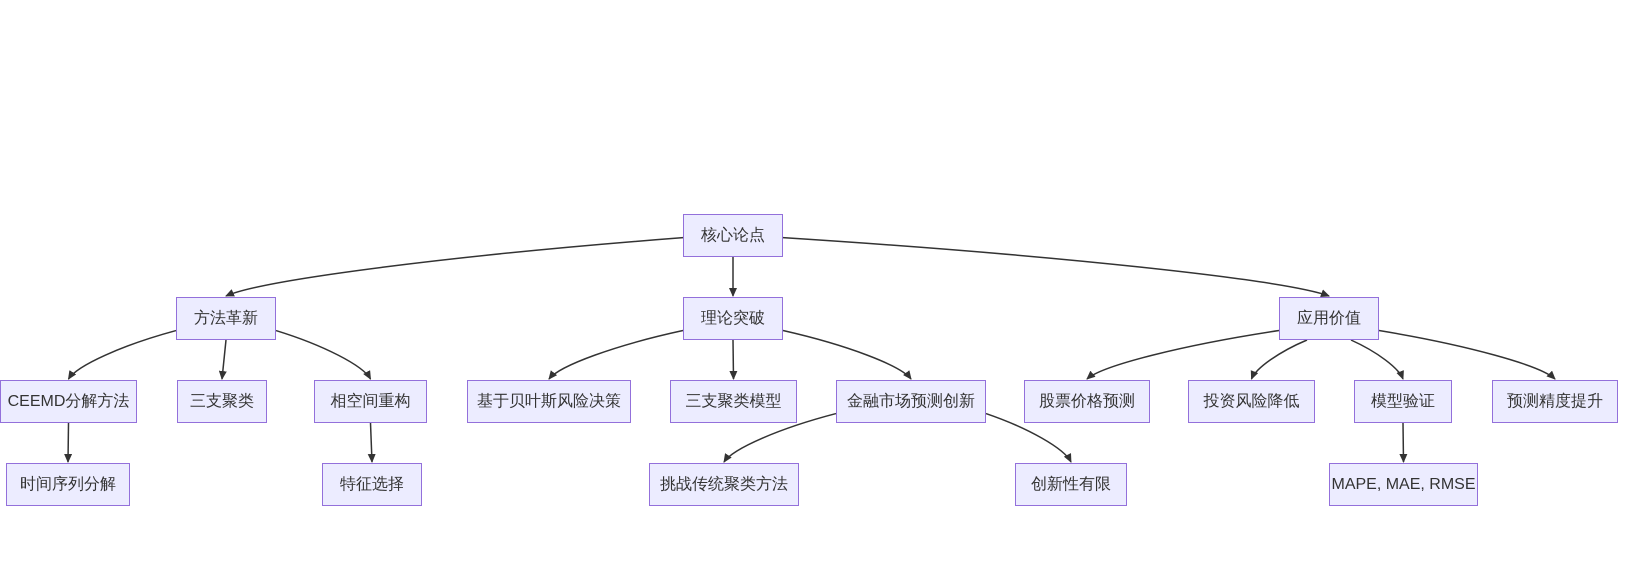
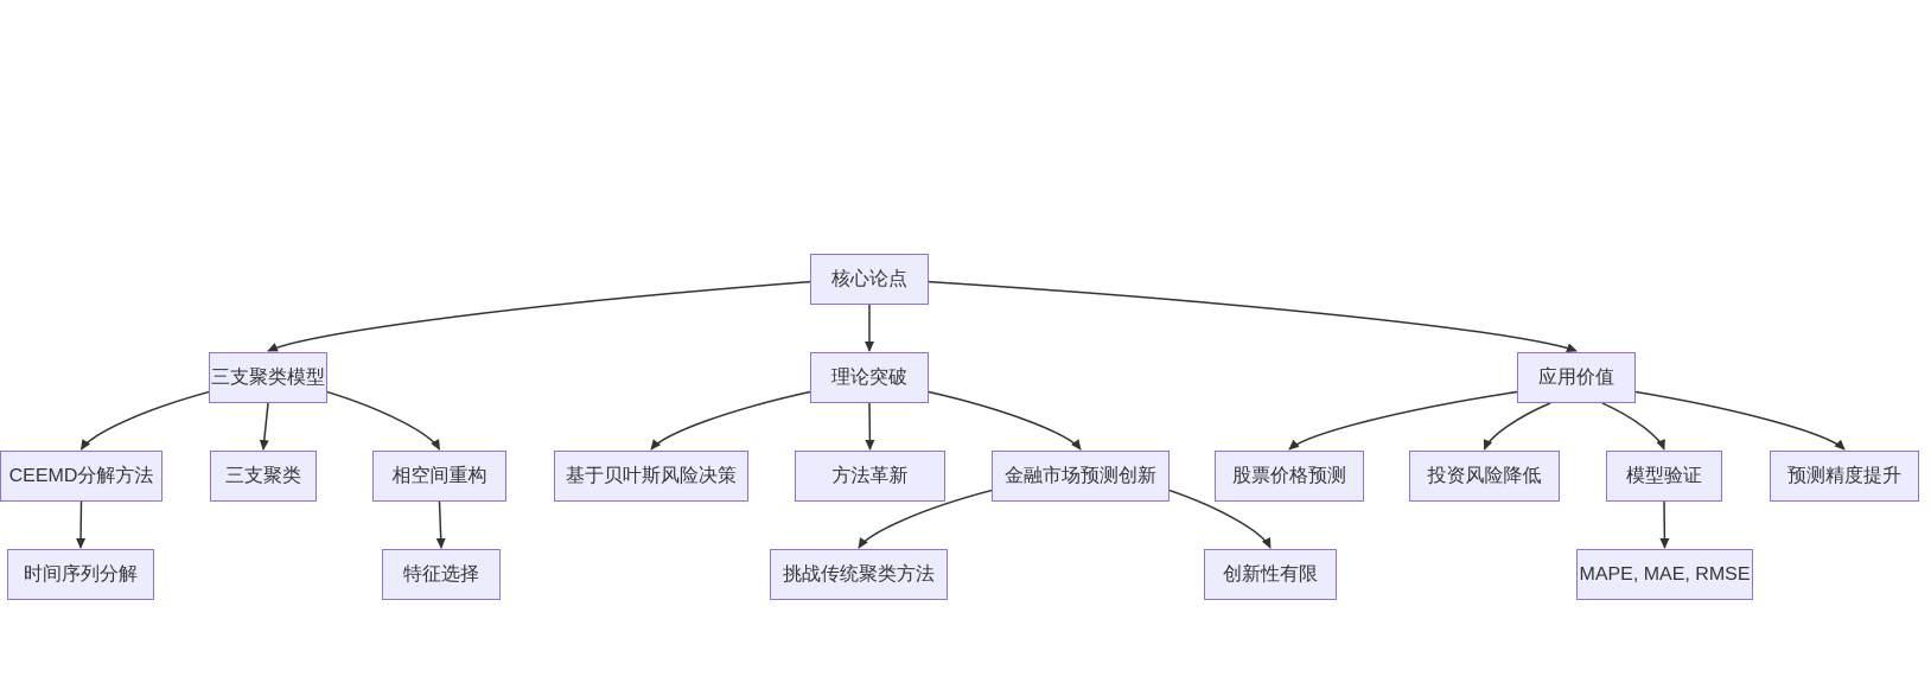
  核心论点
- 方法革新
+ 三支聚类模型
  理论突破
  应用价值
  CEEMD分解方法
  三支聚类
  相空间重构
  基于贝叶斯风险决策
- 三支聚类模型
+ 方法革新
  金融市场预测创新
  股票价格预测
  投资风险降低
  模型验证
  预测精度提升
  时间序列分解
  特征选择
  挑战传统聚类方法
  创新性有限
  MAPE, MAE, RMSE
